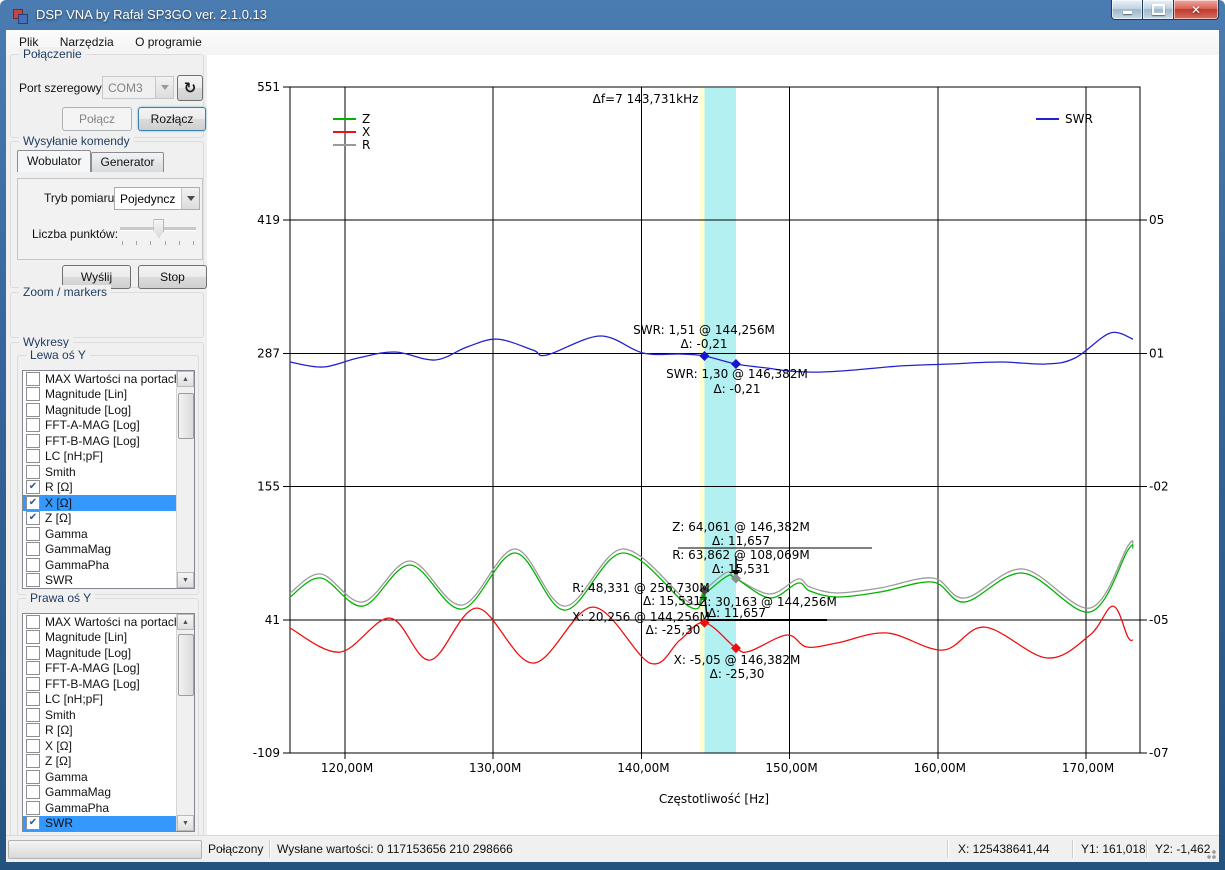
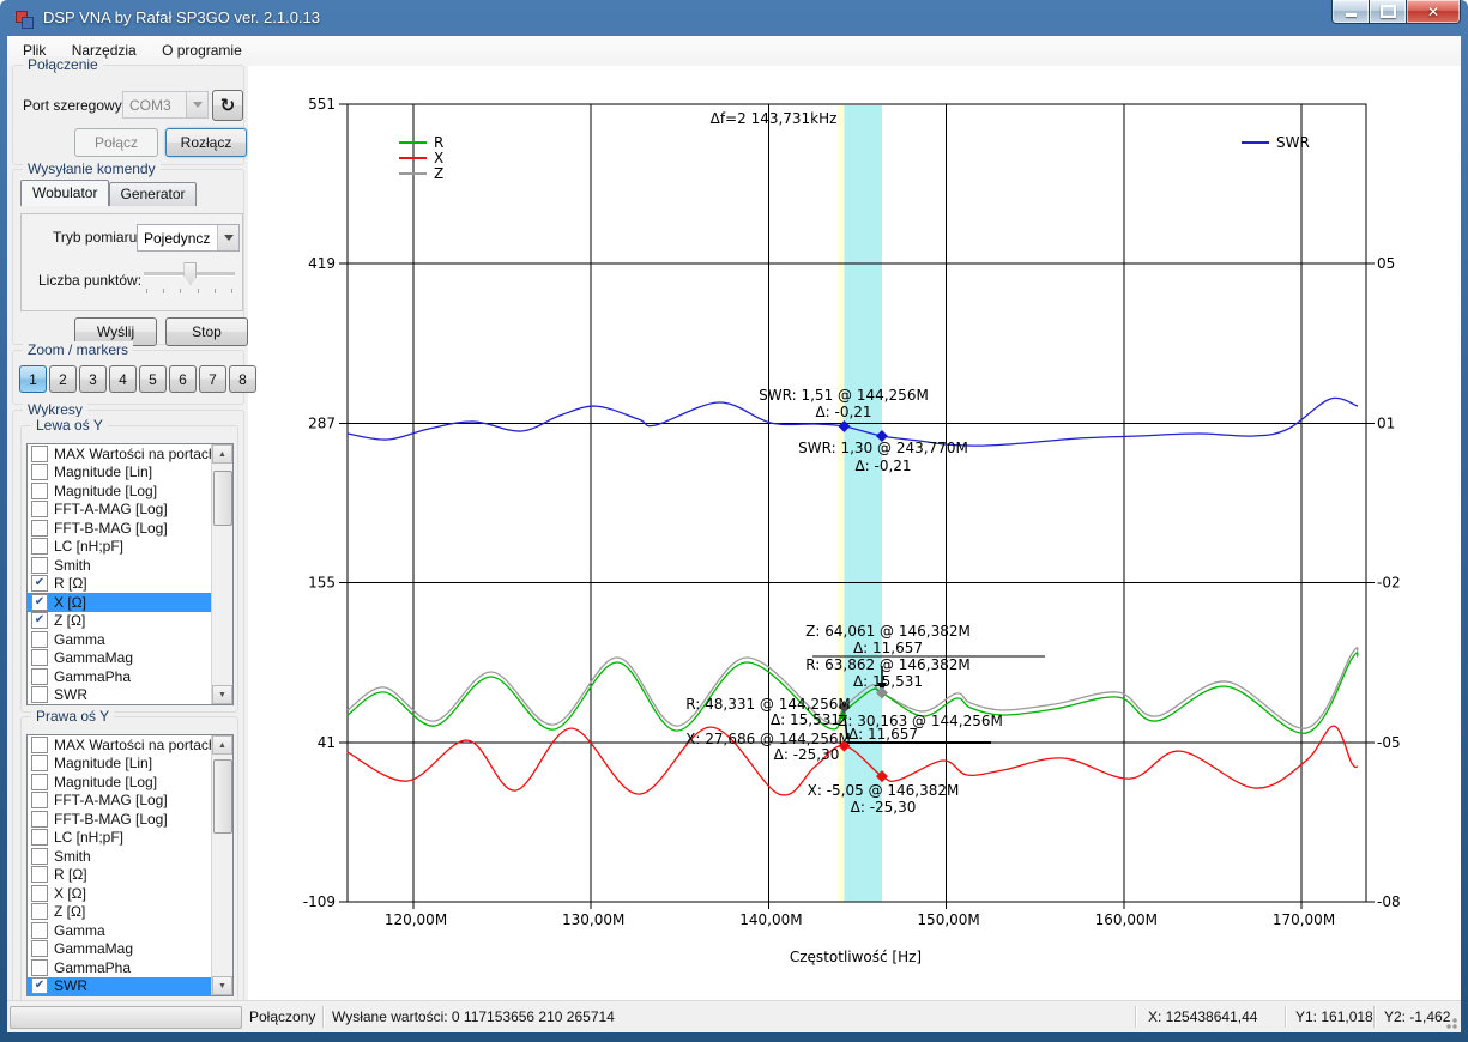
  DSP VNA by Rafał SP3GO ver. 2.1.0.13
  ✕
  Plik Narzędzia O programie
  551
  419
  287
  155
  41
  -109
  05
  01
  -02
  -05
- -07
+ -08
  120,00M
  130,00M
  140,00M
  150,00M
  160,00M
  170,00M
  Częstotliwość [Hz]
- Δf=7 143,731kHz
+ Δf=2 143,731kHz
- Z
+ R
  X
- R
+ Z
  SWR
  SWR: 1,51 @ 144,256M
  Δ: -0,21
- SWR: 1,30 @ 146,382M
+ SWR: 1,30 @ 243,770M
  Δ: -0,21
  Z: 64,061 @ 146,382M
  Δ: 11,657
- R: 63,862 @ 108,069M
+ R: 63,862 @ 146,382M
  Δ: 15,531
- R: 48,331 @ 256,730M
+ R: 48,331 @ 144,256M
  Δ: 15,531
  Z: 30,163 @ 144,256M
  Δ: 11,657
- X: 20,256 @ 144,256M
+ X: 27,686 @ 144,256M
  Δ: -25,30
  X: -5,05 @ 146,382M
  Δ: -25,30
  Połączenie
  Port szeregowy
  COM3
  ↻
  Połącz
  Rozłącz
  Wysyłanie komendy
  Wobulator
  Generator
  Tryb pomiaru
  Pojedyncz
  Liczba punktów:
  Wyślij
  Stop
  Zoom / markers
+ 1
+ 2
+ 3
+ 4
+ 5
+ 6
+ 7
+ 8
  Wykresy
  Lewa oś Y
  MAX Wartości na portac
  Magnitude [Lin]
  Magnitude [Log]
  FFT-A-MAG [Log]
  FFT-B-MAG [Log]
  LC [nH;pF]
  Smith
  ✔
  R [Ω]
  ✔
  X [Ω]
  ✔
  Z [Ω]
  Gamma
  GammaMag
  GammaPha
  SWR
  Prawa oś Y
  MAX Wartości na portac
  Magnitude [Lin]
  Magnitude [Log]
  FFT-A-MAG [Log]
  FFT-B-MAG [Log]
  LC [nH;pF]
  Smith
  R [Ω]
  X [Ω]
  Z [Ω]
  Gamma
  GammaMag
  GammaPha
  ✔
  SWR
  Połączony
- Wysłane wartości: 0 117153656 210 298666
+ Wysłane wartości: 0 117153656 210 265714
  X: 125438641,44
  Y1: 161,018
  Y2: -1,46
